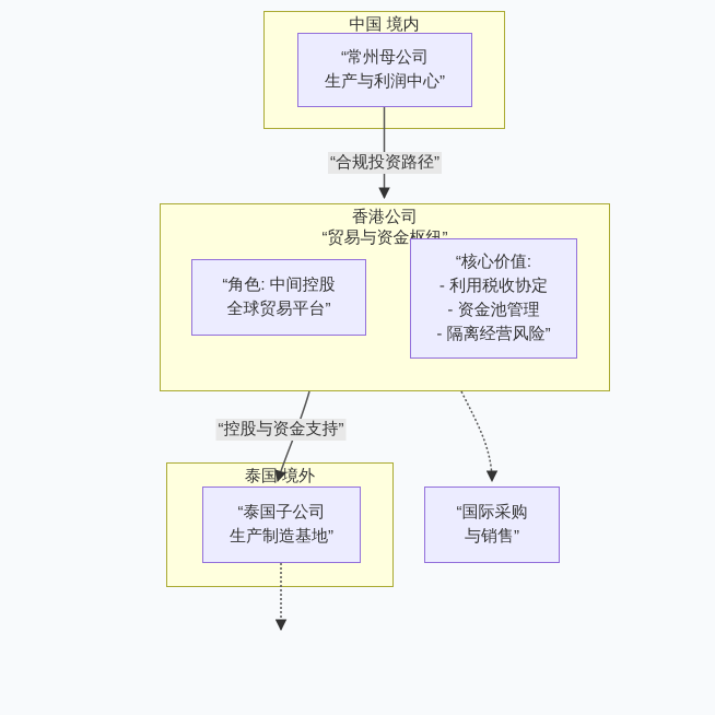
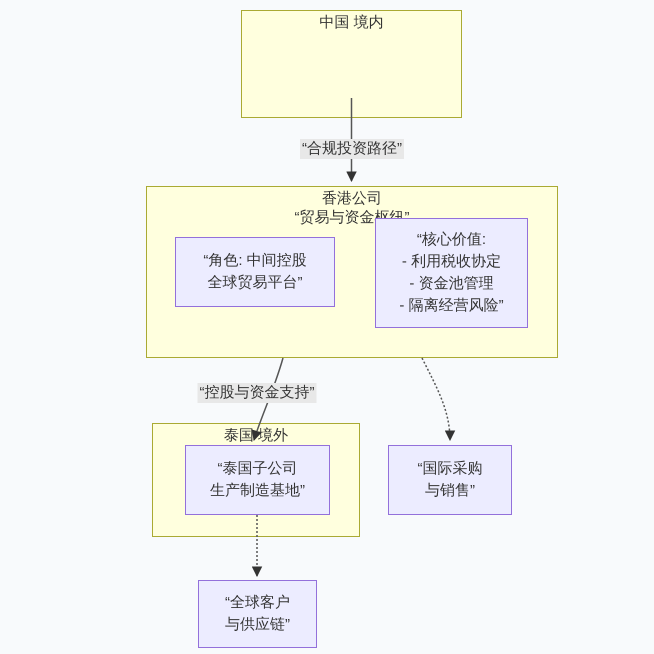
  中国 境内
  香港公司
  泰国 境外
- “常州母公司
- 生产与利润中心”
  “角色: 中间控股
  全球贸易平台”
  “核心价值:
  - 利用税收协定
  - 资金池管理
  - 隔离经营风险”
  “泰国子公司
  生产制造基地”
  “国际采购
  与销售”
+ “全球客户
+ 与供应链”
  “合规投资路径”
  “控股与资金支持”
